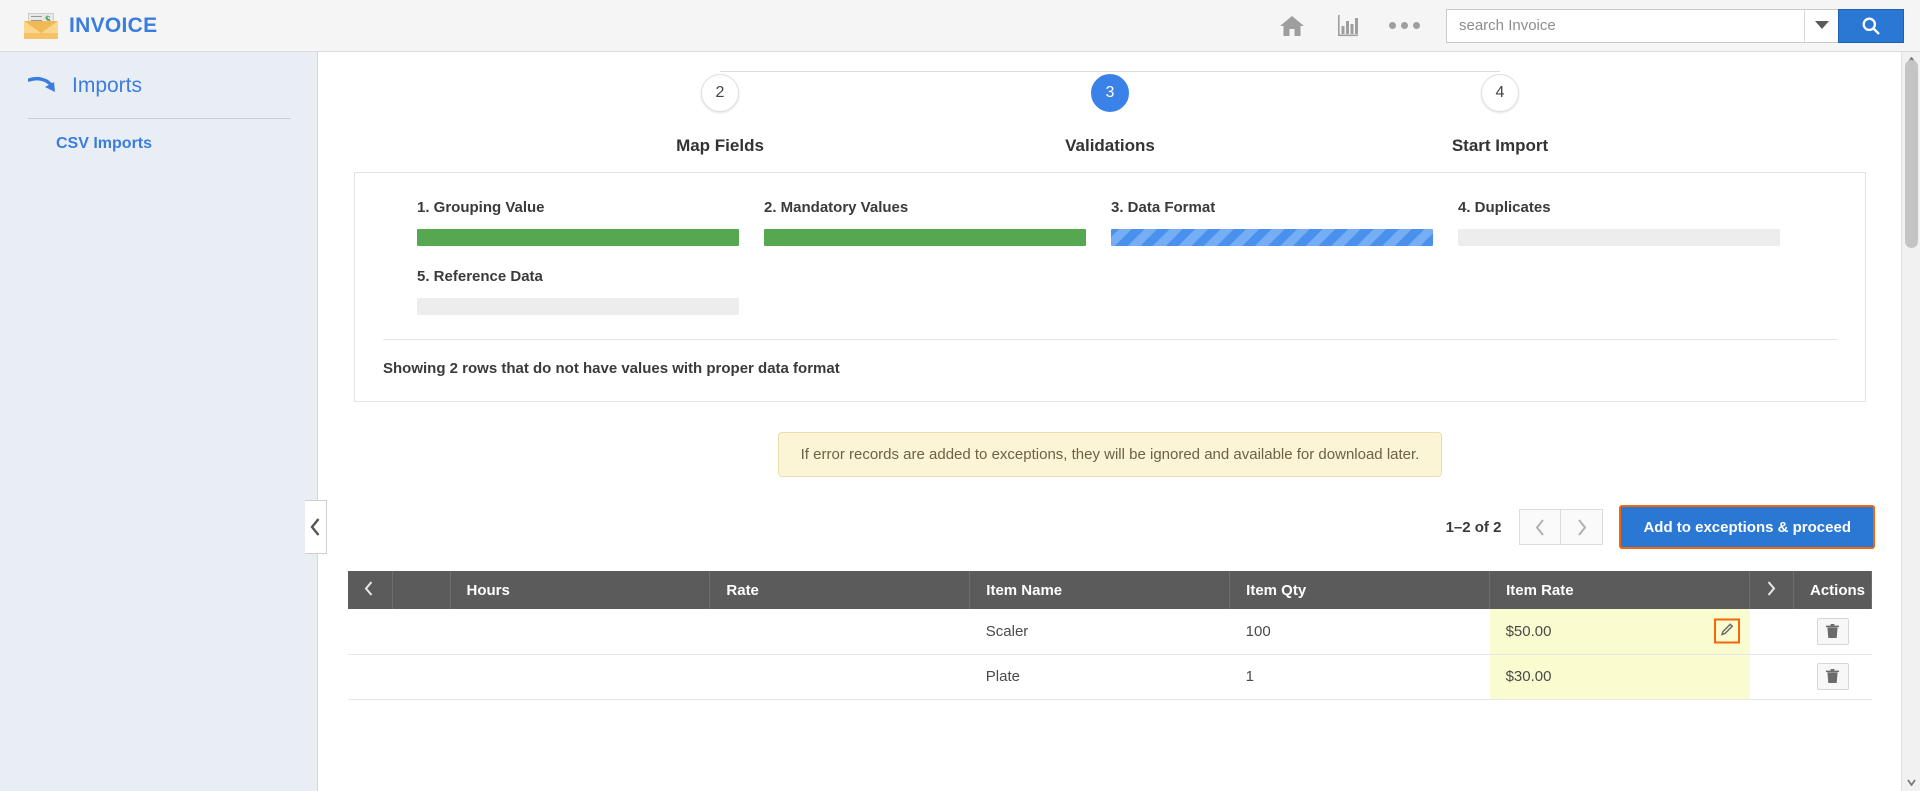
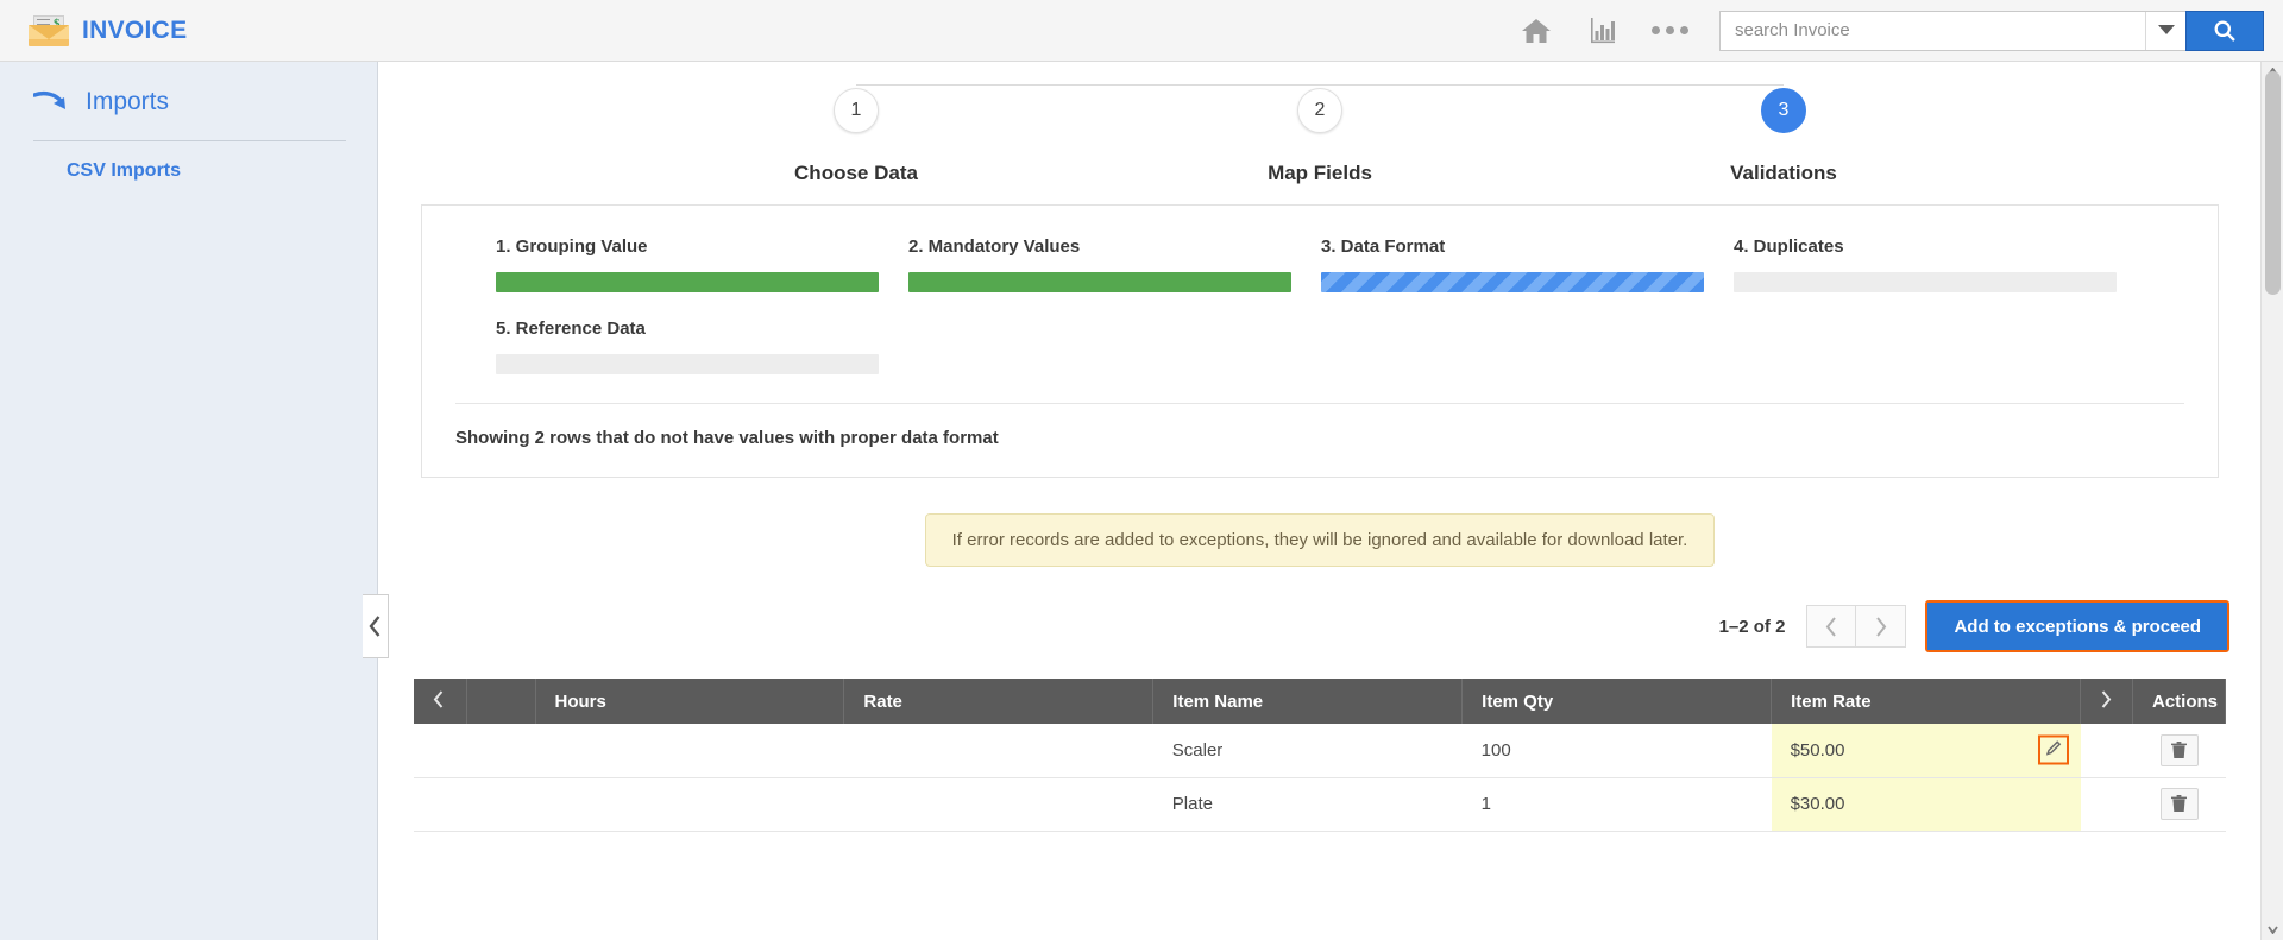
  $
  INVOICE
  search Invoice
  Imports
  CSV Imports
+ 1
+ Choose Data
  2
  Map Fields
  3
  Validations
- 4
- Start Import
  1. Grouping Value
  2. Mandatory Values
  3. Data Format
  4. Duplicates
  5. Reference Data
  Showing 2 rows that do not have values with proper data format
  If error records are added to exceptions, they will be ignored and available for download later.
  1–2 of 2
  Add to exceptions & proceed
  		Hours	Rate	Item Name	Item Qty	Item Rate		Actions
  				Scaler	100	$50.00
  				Plate	1	$30.00
